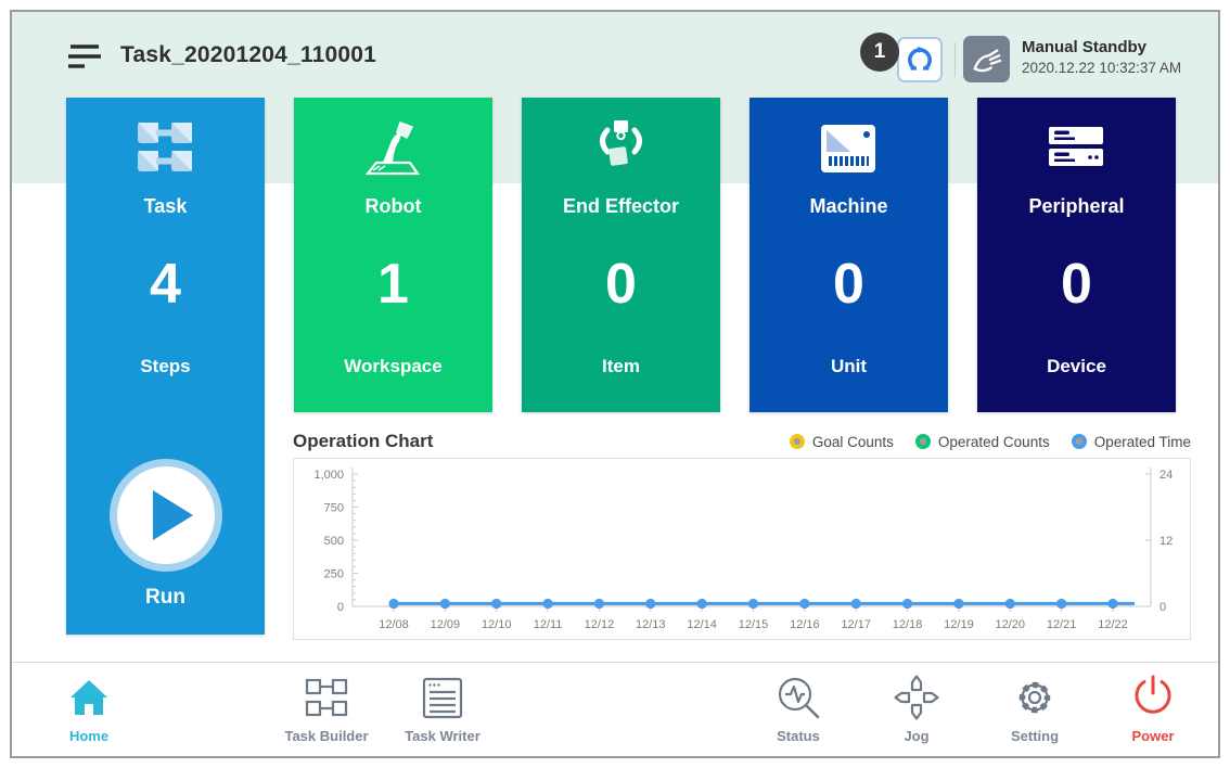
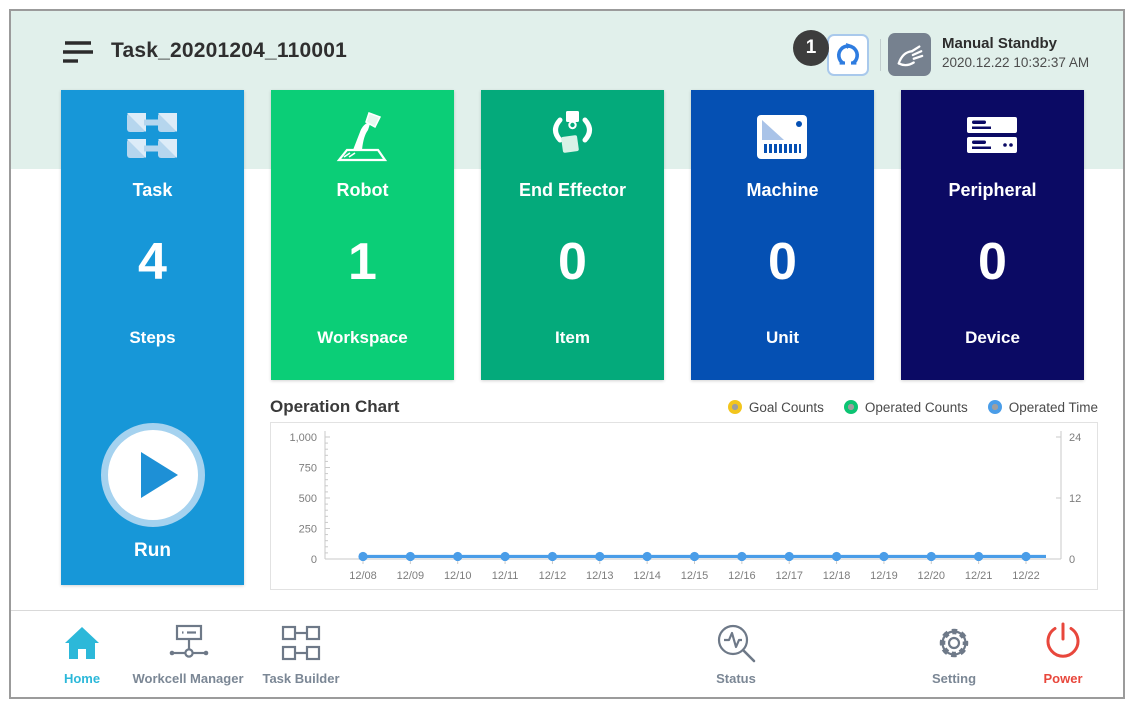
  Task_20201204_110001
  1
  Manual Standby
  2020.12.22 10:32:37 AM
  Task
  4
  Steps
  Run
  Robot
  1
  Workspace
  End Effector
  0
  Item
  Machine
  0
  Unit
  Peripheral
  0
  Device
  Operation Chart
  Goal Counts
  Operated Counts
  Operated Time
  1,000
  750
  500
  250
  0
  24
  12
  0
  12/08
  12/09
  12/10
  12/11
  12/12
  12/13
  12/14
  12/15
  12/16
  12/17
  12/18
  12/19
  12/20
  12/21
  12/22
  Home
+ Workcell Manager
  Task Builder
- Task Writer
  Status
- Jog
  Setting
  Power
